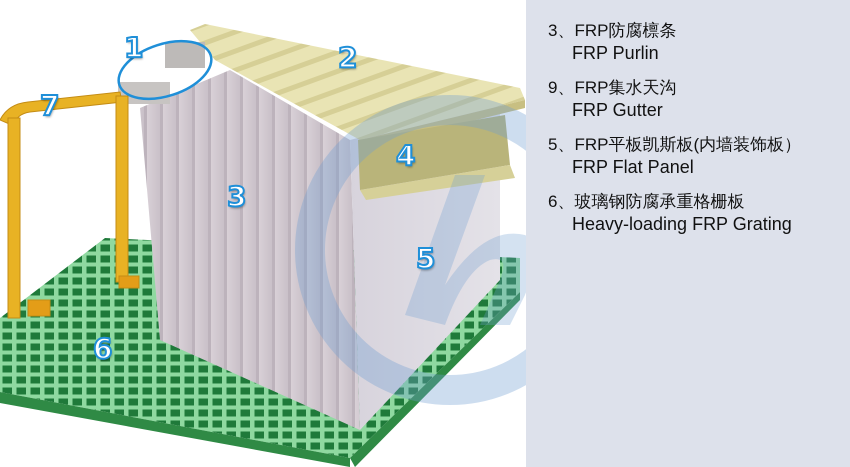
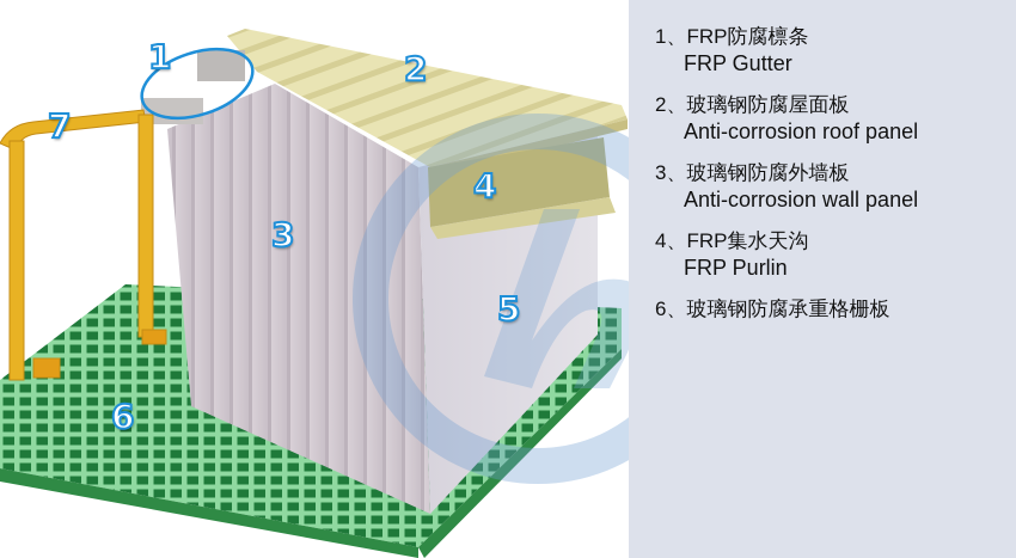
  1
  2
  3
  4
  5
  6
  7
- 3、FRP防腐檩条
+ 1、FRP防腐檩条
- FRP Purlin
+ FRP Gutter
+ 2、玻璃钢防腐屋面板
+ Anti-corrosion roof panel
+ 3、玻璃钢防腐外墙板
+ Anti-corrosion wall panel
- 9、FRP集水天沟
+ 4、FRP集水天沟
- FRP Gutter
+ FRP Purlin
- 5、FRP平板凯斯板(内墙装饰板）
- FRP Flat Panel
  6、玻璃钢防腐承重格栅板
- Heavy-loading FRP Grating
